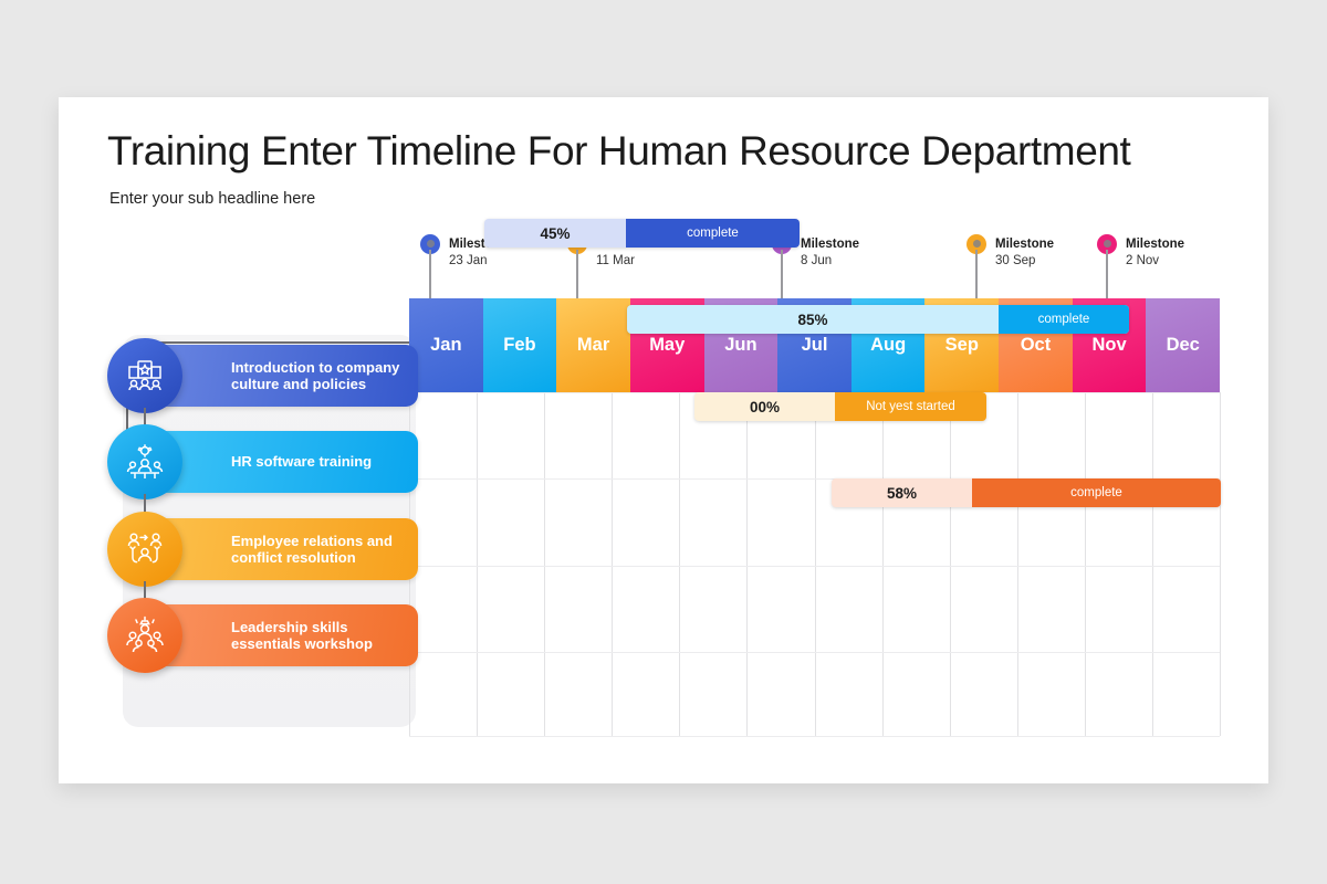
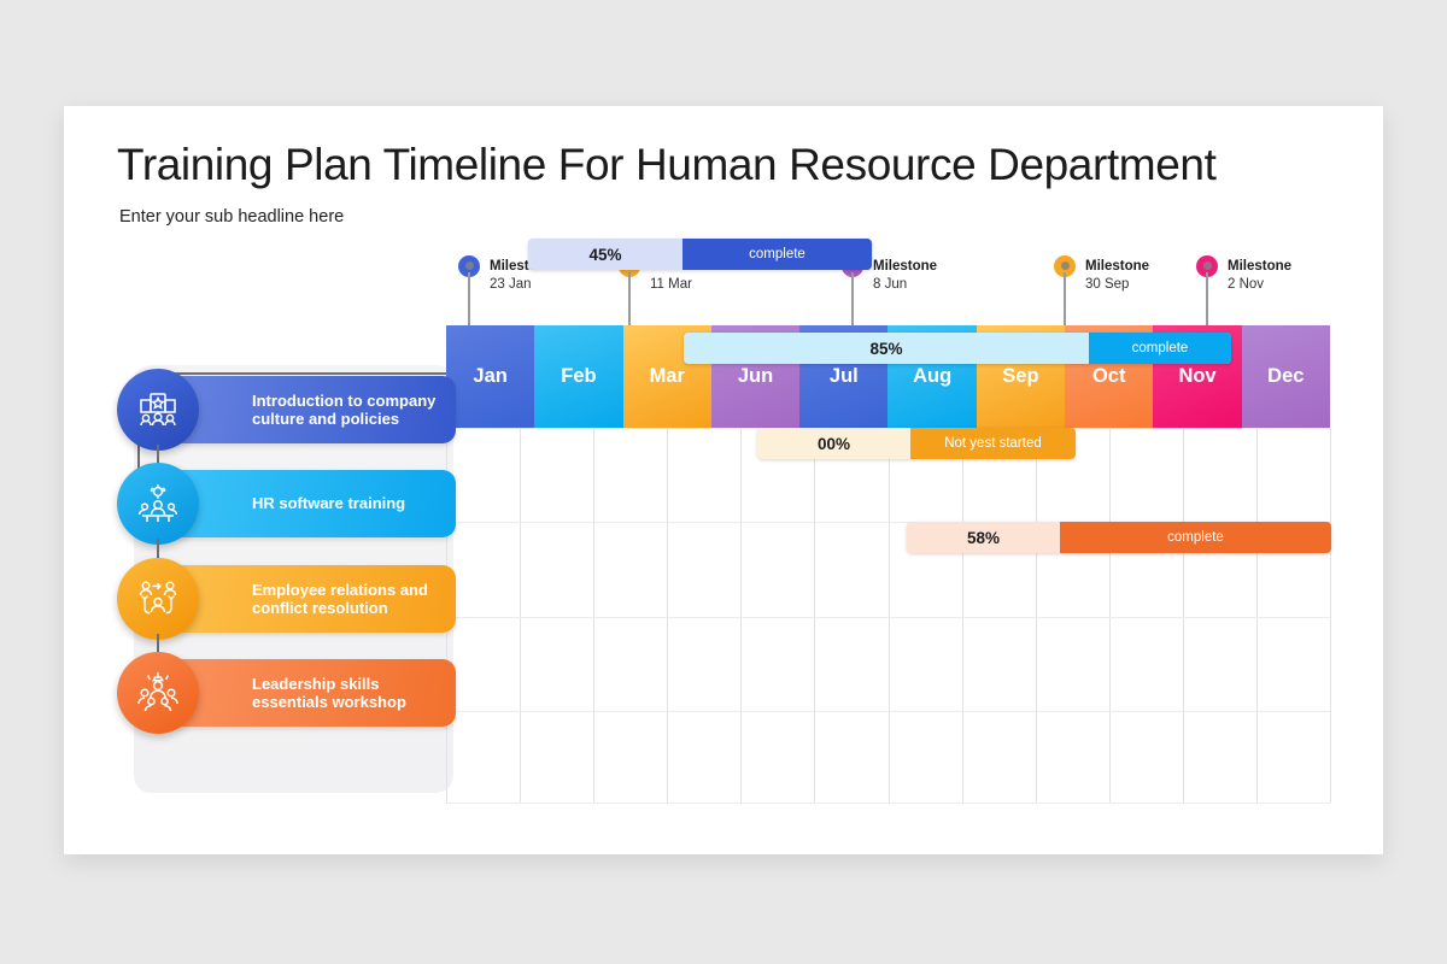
- Training Enter Timeline For Human Resource Department
+ Training Plan Timeline For Human Resource Department
  Enter your sub headline here
  23 Jan
  11 Mar
  Milestone
  8 Jun
  Milestone
  30 Sep
  Milestone
  2 Nov
  Jan
  Feb
  Mar
- May
  Jun
  Jul
  Aug
  Sep
  Oct
  Nov
  Dec
  Introduction to company culture and policies
  HR software training
  Employee relations and conflict resolution
  Leadership skills essentials workshop
  45%
  complete
  85%
  complete
  00%
  Not yest started
  58%
  complete
